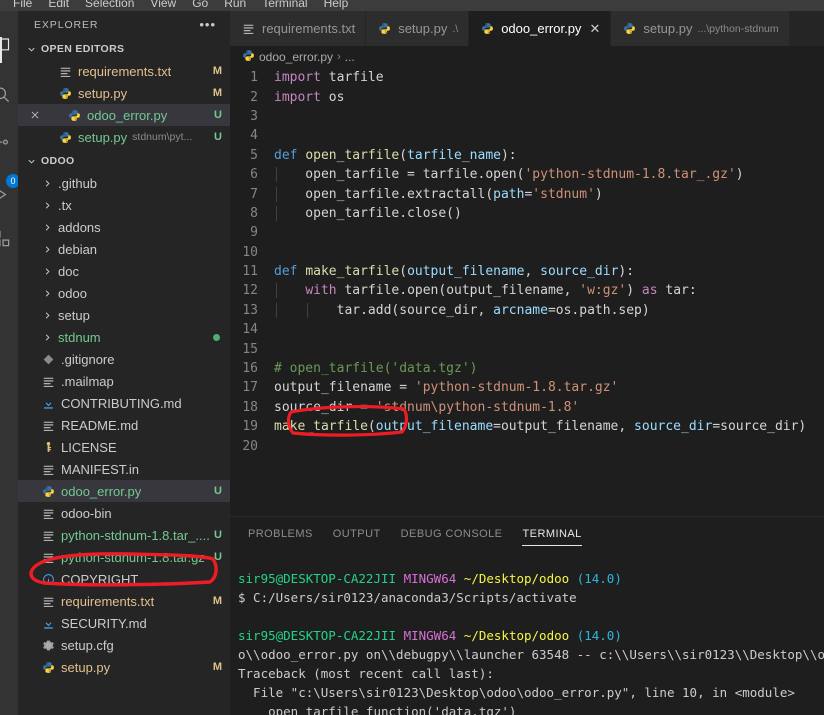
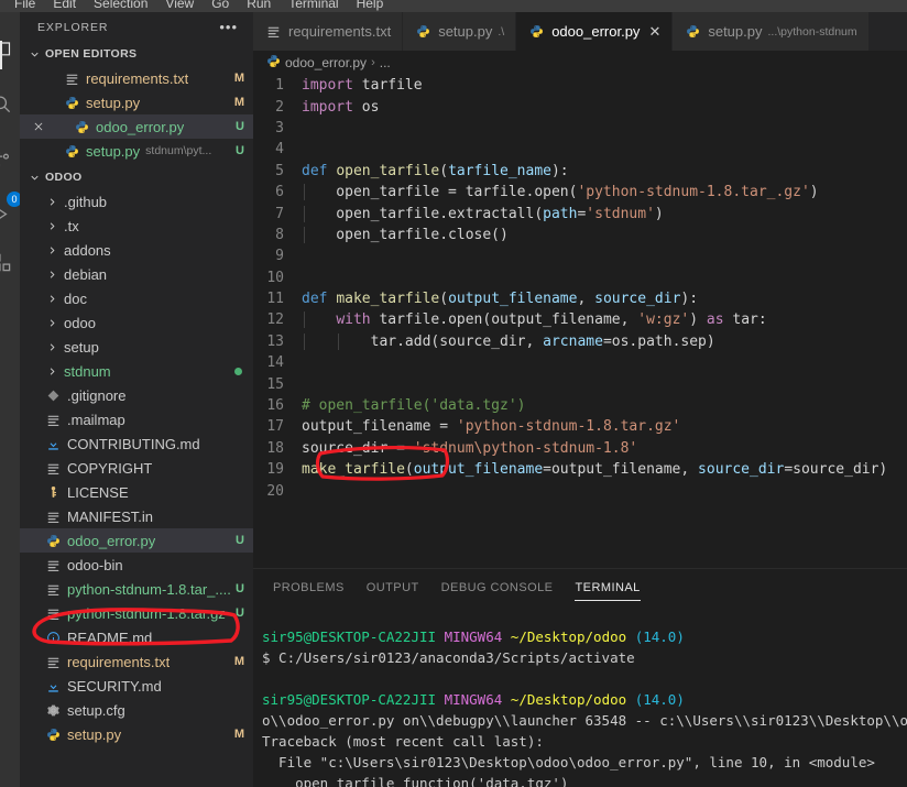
  File
  Edit
  Selection
  View
  Go
  Run
  Terminal
  Help
  0
  EXPLORER
  •••
  OPEN EDITORS
  requirements.txt
  M
  setup.py
  M
  odoo_error.py
  U
  setup.py
  stdnum\pyt...
  U
  ODOO
  .github
  .tx
  addons
  debian
  doc
  odoo
  setup
  stdnum
  .gitignore
  .mailmap
  CONTRIBUTING.md
- README.md
+ COPYRIGHT
  LICENSE
  MANIFEST.in
  odoo_error.py
  U
  odoo-bin
  python-stdnum-1.8.tar_....
  U
  U
- COPYRIGHT
+ README.md
  requirements.txt
  M
  SECURITY.md
  setup.cfg
  setup.py
  M
  requirements.txt
  setup.py
  .\
  odoo_error.py
  ✕
  setup.py
  ...\python-stdnum
  odoo_error.py
  ›
  ...
  1
  import tarfile
  2
  import os
  3
  4
  5
  def open_tarfile(tarfile_name):
  6
  open_tarfile = tarfile.open('python-stdnum-1.8.tar_.gz')
  7
  open_tarfile.extractall(path='stdnum')
  8
  open_tarfile.close()
  9
  10
  11
  def make_tarfile(output_filename, source_dir):
  12
  with tarfile.open(output_filename, 'w:gz') as tar:
  13
  tar.add(source_dir, arcname=os.path.sep)
  14
  15
  16
  # open_tarfile('data.tgz')
  17
  output_filename = 'python-stdnum-1.8.tar.gz'
  18
  sourc num\python-stdnum-1.8'
  19
  make_tarfile(output_filename=output_filename, source_dir=source_dir)
  20
  PROBLEMS
  OUTPUT
  DEBUG CONSOLE
  TERMINAL
  sir95@DESKTOP-CA22JII MINGW64 ~/Desktop/odoo (14.0)
  $ C:/Users/sir0123/anaconda3/Scripts/activate
  sir95@DESKTOP-CA22JII MINGW64 ~/Desktop/odoo (14.0)
  o\\odoo_error.py on\\debugpy\\launcher 63548 -- c:\\Users\\sir0123\\Desktop\\o
  Traceback (most recent call last):
  File "c:\Users\sir0123\Desktop\odoo\odoo_error.py", line 10, in <module>
  open_tarfile_function('data.tgz')
